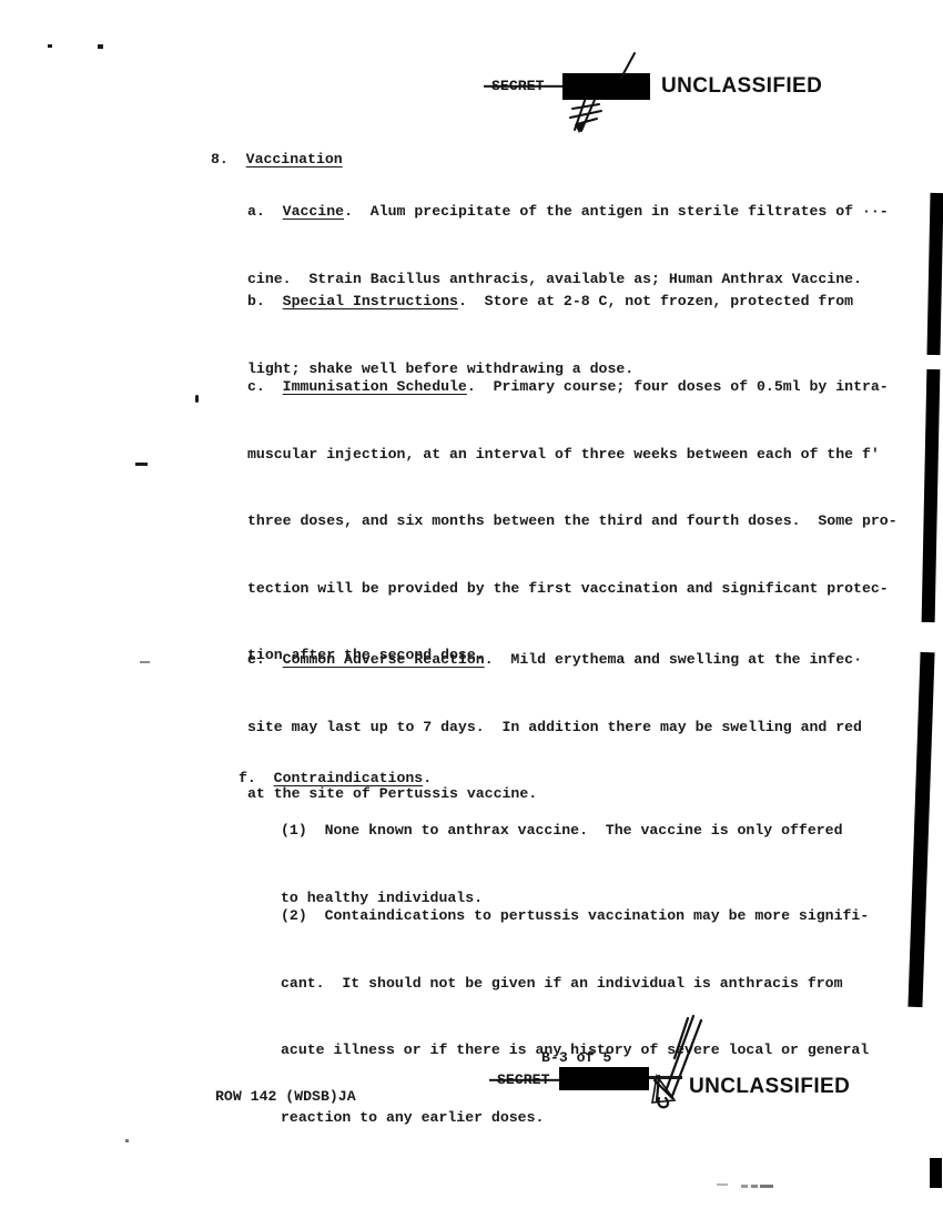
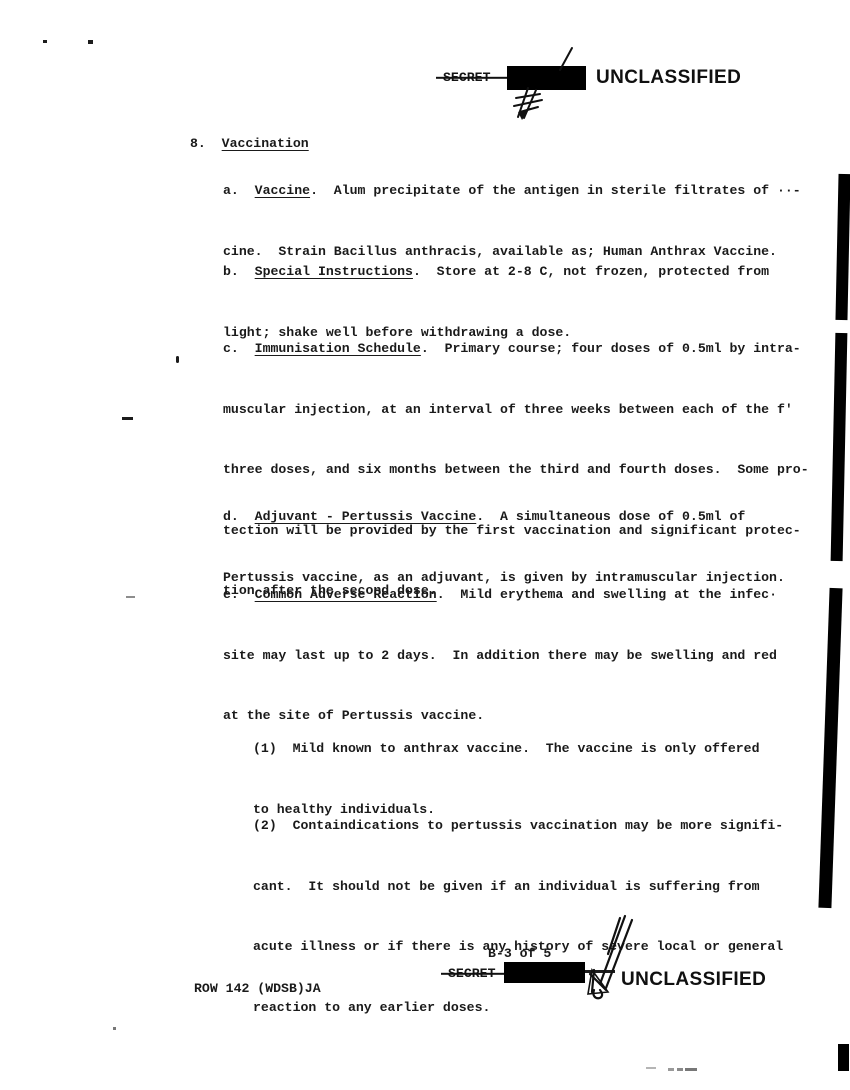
  SECRET
  UNCLASSIFIED
  8. Vaccination
  a. Vaccine. Alum precipitate of the antigen in sterile filtrates of ··-
  cine. Strain Bacillus anthracis, available as; Human Anthrax Vaccine.
  b. Special Instructions. Store at 2-8 C, not frozen, protected from
  light; shake well before withdrawing a dose.
  c. Immunisation Schedule. Primary course; four doses of 0.5ml by intra-
  muscular injection, at an interval of three weeks between each of the f'
  three doses, and six months between the third and fourth doses. Some pro-
  tection will be provided by the first vaccination and significant protec-
  tion after the second dose.
+ d. Adjuvant - Pertussis Vaccine. A simultaneous dose of 0.5ml of
+ Pertussis vaccine, as an adjuvant, is given by intramuscular injection.
  e. Common Adverse Reaction. Mild erythema and swelling at the infec·
- site may last up to 7 days. In addition there may be swelling and red
+ site may last up to 2 days. In addition there may be swelling and red
  at the site of Pertussis vaccine.
- f. Contraindications.
- (1) None known to anthrax vaccine. The vaccine is only offered
+ (1) Mild known to anthrax vaccine. The vaccine is only offered
  to healthy individuals.
  (2) Containdications to pertussis vaccination may be more signifi-
- cant. It should not be given if an individual is anthracis from
+ cant. It should not be given if an individual is suffering from
  acute illness or if there is any history of sere local or general
  reaction to any earlier doses.
  B-3 of 5
  SECRET
  UNCLASSIFIED
  ROW 142 (WDSB)JA
